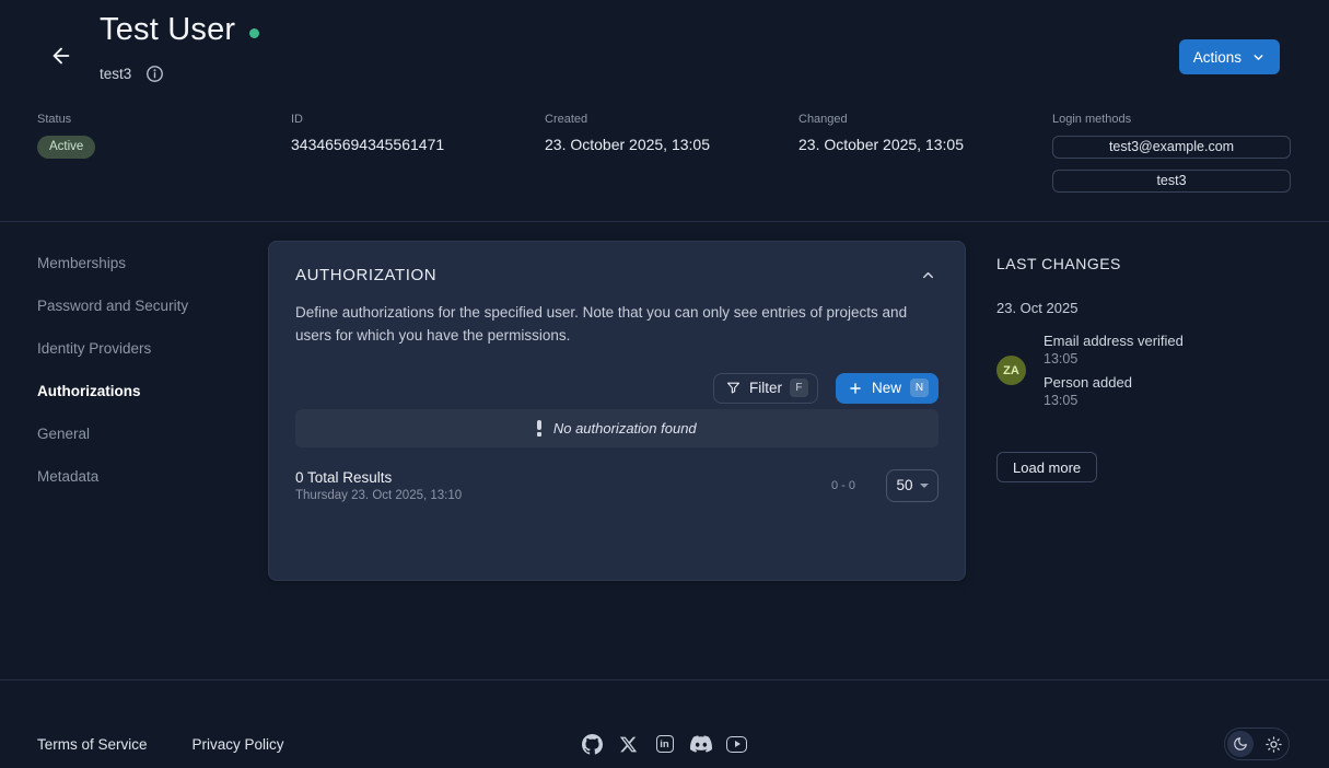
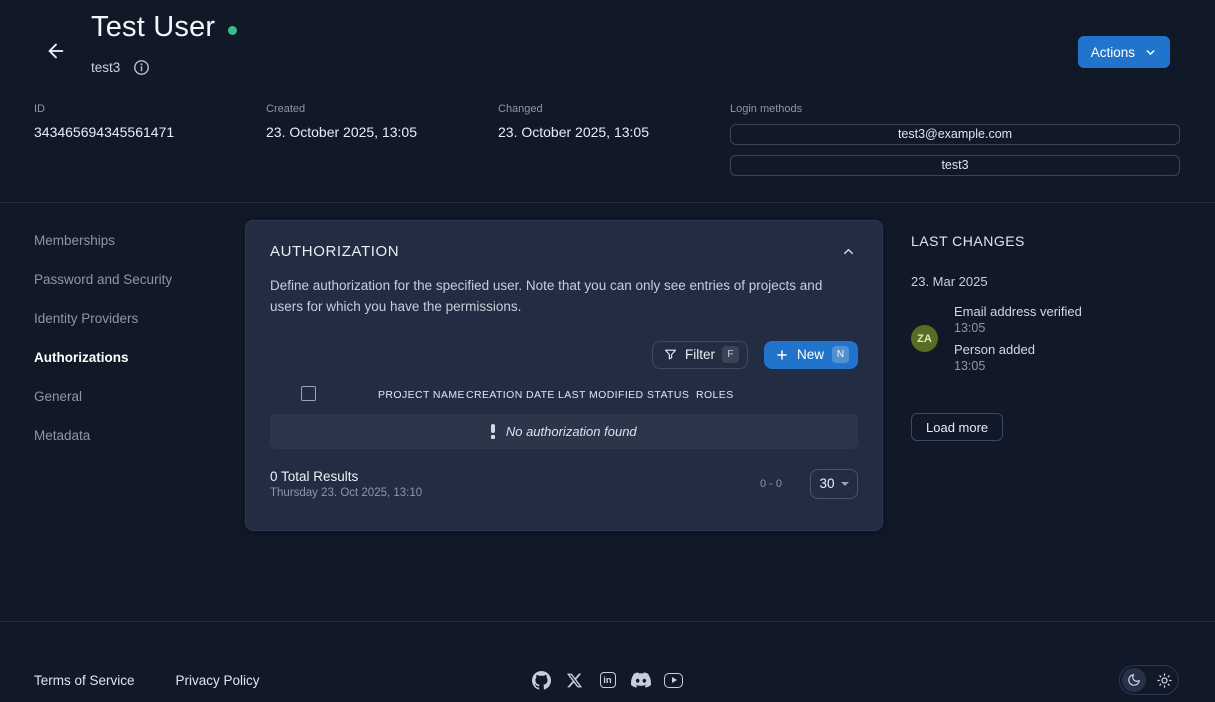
  Test User
  test3
  Actions
- Status
- Active
  ID
  343465694345561471
  Created
  23. October 2025, 13:05
  Changed
  23. October 2025, 13:05
  Login methods
  test3@example.com
  test3
  Memberships
  Password and Security
  Identity Providers
  Authorizations
  General
  Metadata
  AUTHORIZATION
- Define authorizations for the specified user. Note that you can only see entries of projects and users for which you have the permissions.
+ Define authorization for the specified user. Note that you can only see entries of projects and users for which you have the permissions.
  Filter
  F
  New
  N
+ PROJECT NAME
+ CREATION DATE
+ LAST MODIFIED
+ STATUS
+ ROLES
  No authorization found
  0 Total Results
  Thursday 23. Oct 2025, 13:10
  0 - 0
- 50
+ 30
  LAST CHANGES
- 23. Oct 2025
+ 23. Mar 2025
  ZA
  Email address verified
  13:05
  Person added
  13:05
  Load more
  Terms of Service
  Privacy Policy
  in
